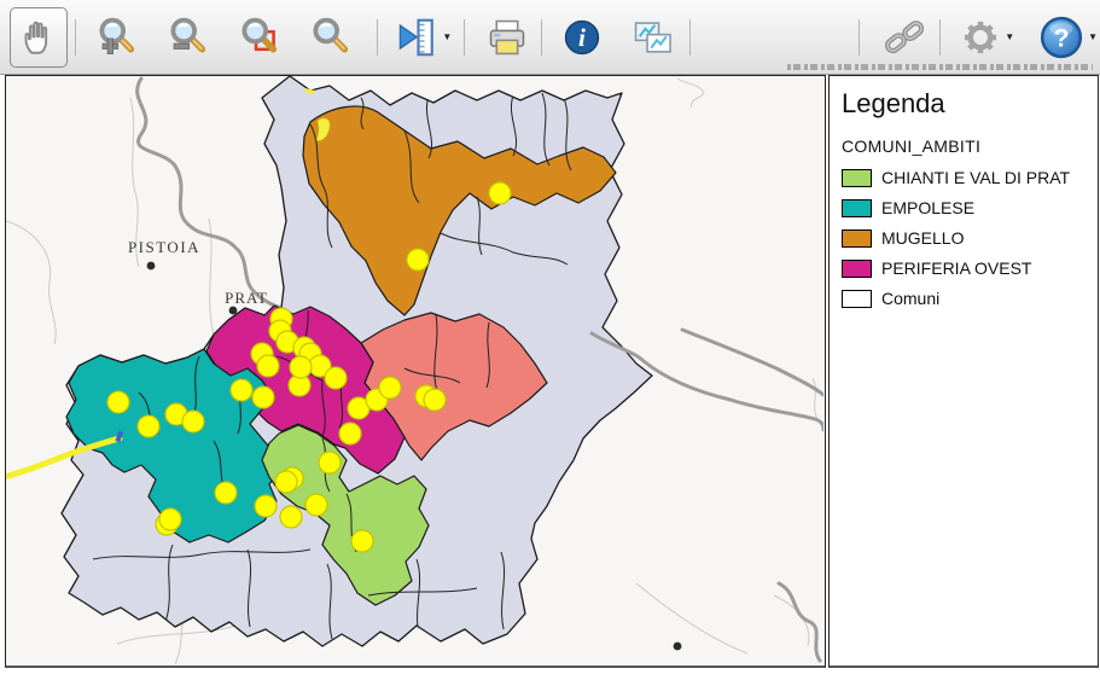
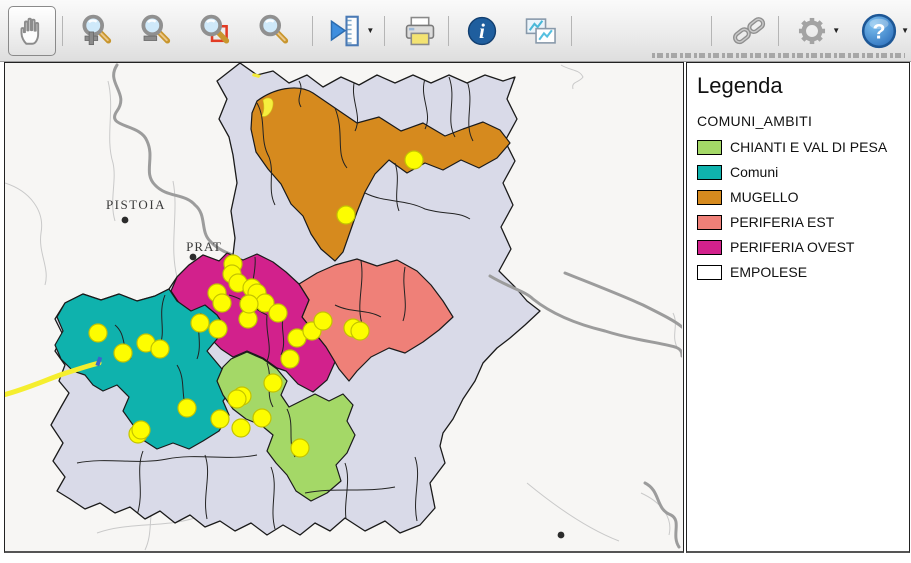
  ▼
  i
  ▼
  ?
  ▼
  PISTOIA
  PRAT
  Legenda
  COMUNI_AMBITI
- CHIANTI E VAL DI PRAT
+ CHIANTI E VAL DI PESA
- EMPOLESE
+ Comuni
  MUGELLO
+ PERIFERIA EST
  PERIFERIA OVEST
- Comuni
+ EMPOLESE
